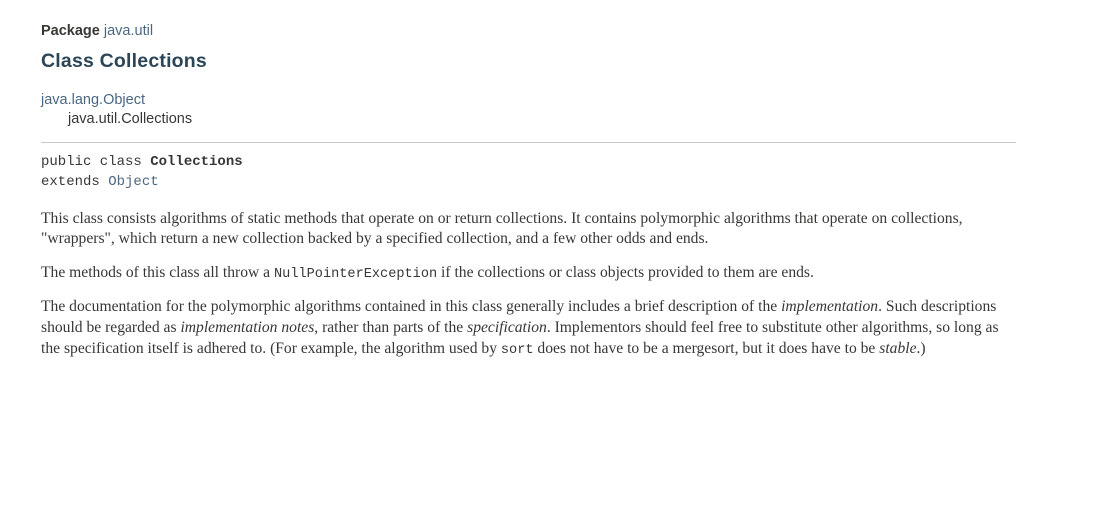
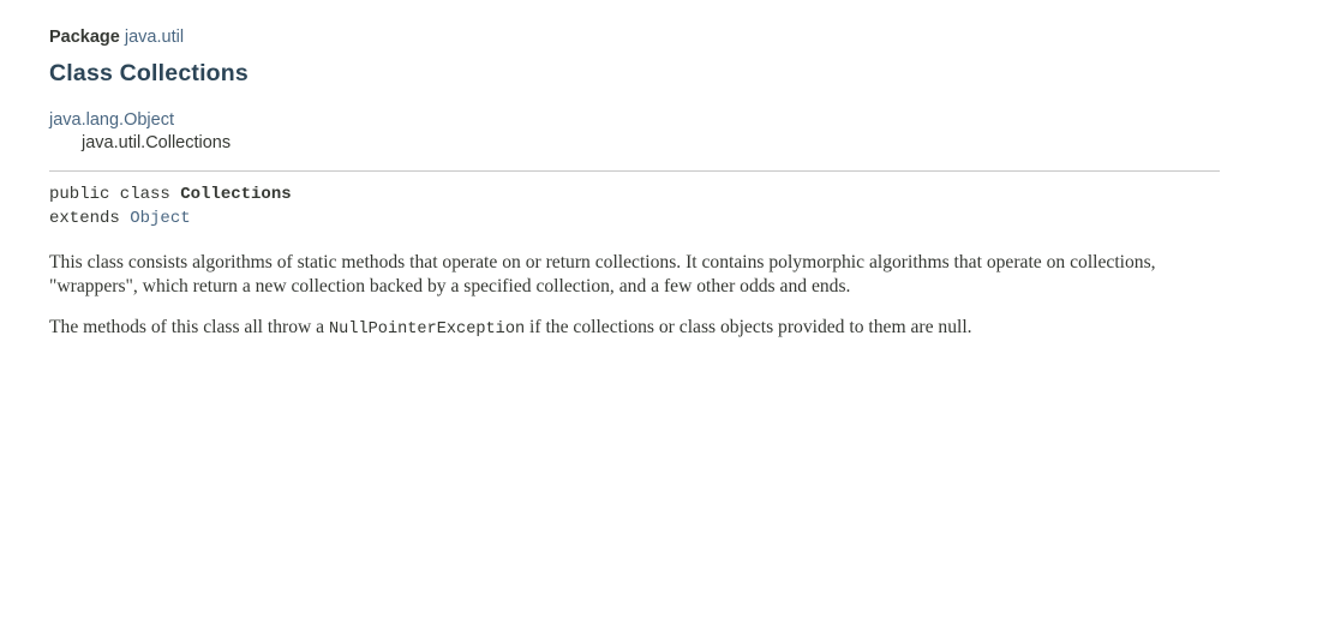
  Package java.util
  Class Collections
  java.lang.Object
  java.util.Collections
  public class Collections
  extends Object
  This class consists algorithms of static methods that operate on or return collections. It contains polymorphic algorithms that operate on collections, "wrappers", which return a new collection backed by a specified collection, and a few other odds and ends.
- The methods of this class all throw a NullPointerException if the collections or class objects provided to them are ends.
+ The methods of this class all throw a NullPointerException if the collections or class objects provided to them are null.
- The documentation for the polymorphic algorithms contained in this class generally includes a brief description of the implementation. Such descriptions should be regarded as implementation notes, rather than parts of the specification. Implementors should feel free to substitute other algorithms, so long as the specification itself is adhered to. (For example, the algorithm used by sort does not have to be a mergesort, but it does have to be stable.)
